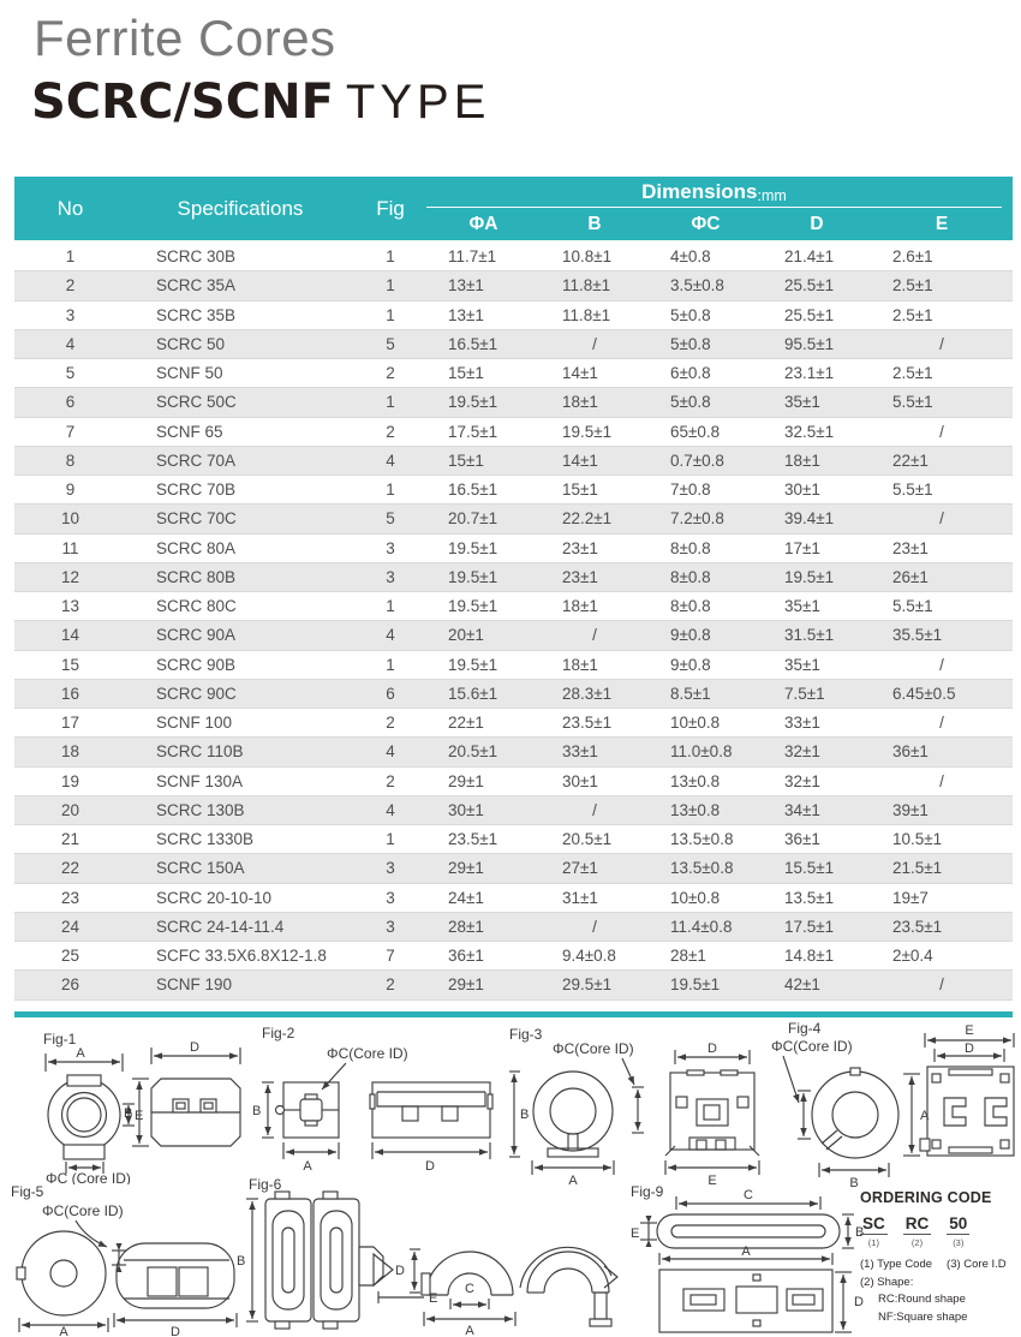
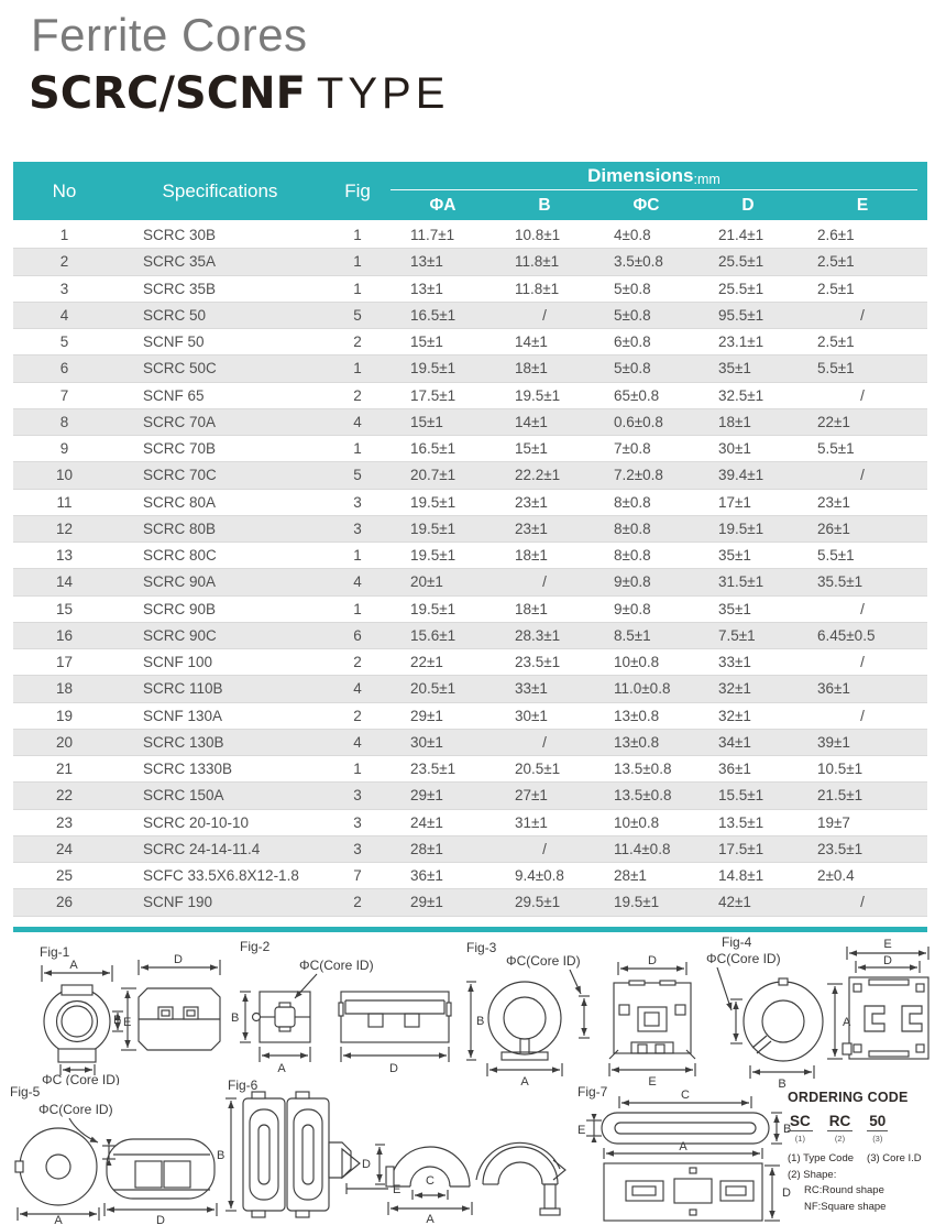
  Ferrite Cores
  SCRC/SCNF TYPE
  No
  Specifications
  Fig
  Dimensions
  :mm
  ΦA
  B
  ΦC
  D
  E
  1
  SCRC 30B
  1
  11.7±1
  10.8±1
  4±0.8
  21.4±1
  2.6±1
  2
  SCRC 35A
  1
  13±1
  11.8±1
  3.5±0.8
  25.5±1
  2.5±1
  3
  SCRC 35B
  1
  13±1
  11.8±1
  5±0.8
  25.5±1
  2.5±1
  4
  SCRC 50
  5
  16.5±1
  /
  5±0.8
  95.5±1
  /
  5
  SCNF 50
  2
  15±1
  14±1
  6±0.8
  23.1±1
  2.5±1
  6
  SCRC 50C
  1
  19.5±1
  18±1
  5±0.8
  35±1
  5.5±1
  7
  SCNF 65
  2
  17.5±1
  19.5±1
  65±0.8
  32.5±1
  /
  8
  SCRC 70A
  4
  15±1
  14±1
- 0.7±0.8
+ 0.6±0.8
  18±1
  22±1
  9
  SCRC 70B
  1
  16.5±1
  15±1
  7±0.8
  30±1
  5.5±1
  10
  SCRC 70C
  5
  20.7±1
  22.2±1
  7.2±0.8
  39.4±1
  /
  11
  SCRC 80A
  3
  19.5±1
  23±1
  8±0.8
  17±1
  23±1
  12
  SCRC 80B
  3
  19.5±1
  23±1
  8±0.8
  19.5±1
  26±1
  13
  SCRC 80C
  1
  19.5±1
  18±1
  8±0.8
  35±1
  5.5±1
  14
  SCRC 90A
  4
  20±1
  /
  9±0.8
  31.5±1
  35.5±1
  15
  SCRC 90B
  1
  19.5±1
  18±1
  9±0.8
  35±1
  /
  16
  SCRC 90C
  6
  15.6±1
  28.3±1
  8.5±1
  7.5±1
  6.45±0.5
  17
  SCNF 100
  2
  22±1
  23.5±1
  10±0.8
  33±1
  /
  18
  SCRC 110B
  4
  20.5±1
  33±1
  11.0±0.8
  32±1
  36±1
  19
  SCNF 130A
  2
  29±1
  30±1
  13±0.8
  32±1
  /
  20
  SCRC 130B
  4
  30±1
  /
  13±0.8
  34±1
  39±1
  21
  SCRC 1330B
  1
  23.5±1
  20.5±1
  13.5±0.8
  36±1
  10.5±1
  22
  SCRC 150A
  3
  29±1
  27±1
  13.5±0.8
  15.5±1
  21.5±1
  23
  SCRC 20-10-10
  3
  24±1
  31±1
  10±0.8
  13.5±1
  19±7
  24
  SCRC 24-14-11.4
  3
  28±1
  /
  11.4±0.8
  17.5±1
  23.5±1
  25
  SCFC 33.5X6.8X12-1.8
  7
  36±1
  9.4±0.8
  28±1
  14.8±1
  2±0.4
  26
  SCNF 190
  2
  29±1
  29.5±1
  19.5±1
  42±1
  /
  Fig-1
  A
  ΦC (Core ID)
  D
  B
  Fig-2
  ΦC(Core ID)
  B
  A
  D
  Fig-3
  ΦC(Core ID)
  B
  A
  D
  E
  Fig-4
  ΦC(Core ID)
  A
  B
  E
  D
  Fig-5
  ΦC(Core ID)
  A
  D
  Fig-6
  B
  E
  D
  C
  A
- Fig-9
+ Fig-7
  C
  E
  B
  A
  D
  ORDERING CODE
  SC
  (1)
  RC
  (2)
  50
  (3)
  (1) Type Code
  (3) Core I.D
  (2) Shape:
  RC:Round shape
  NF:Square shape
